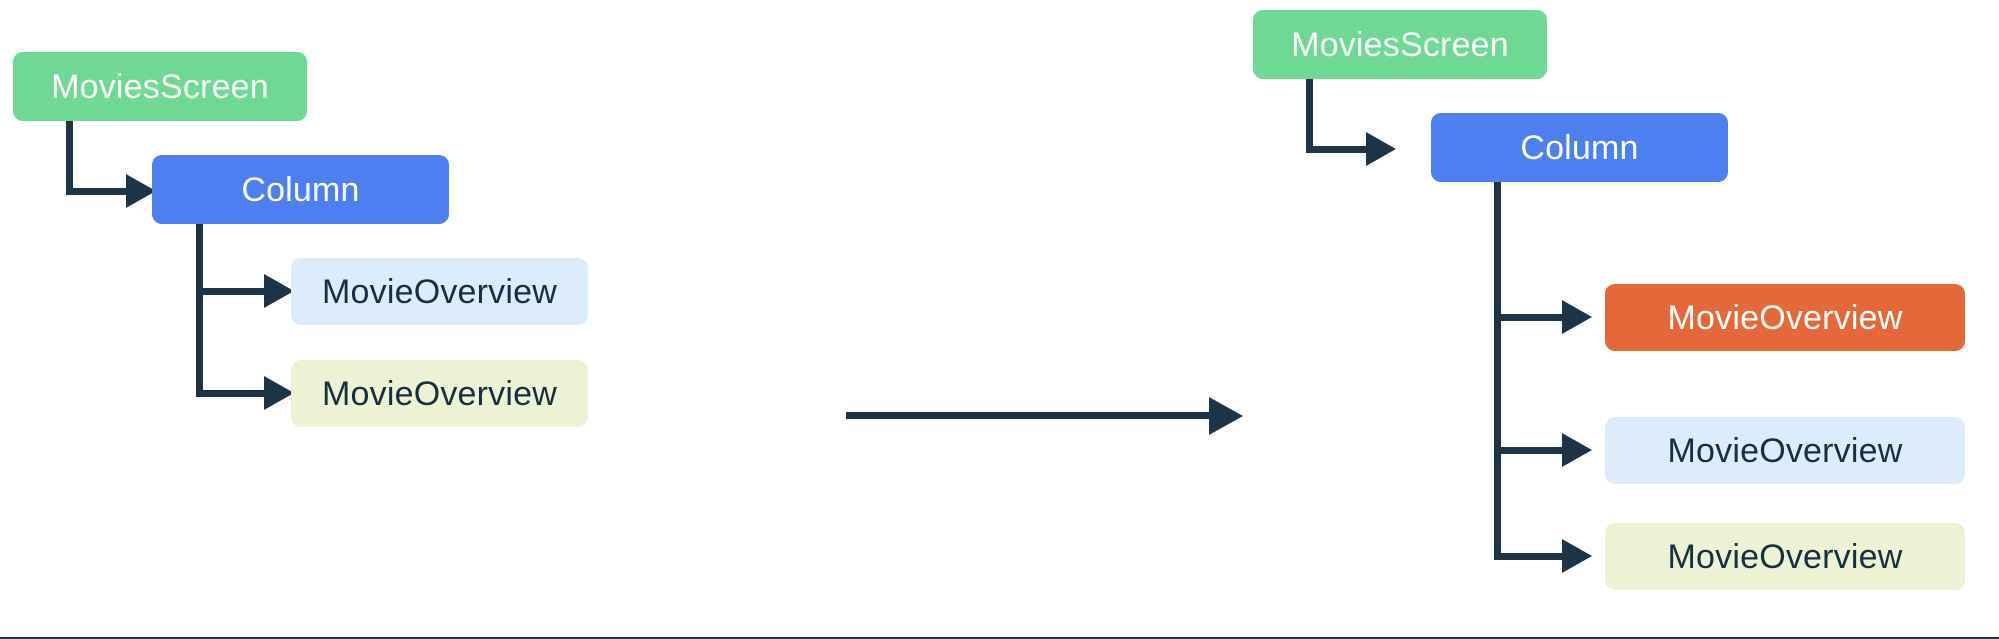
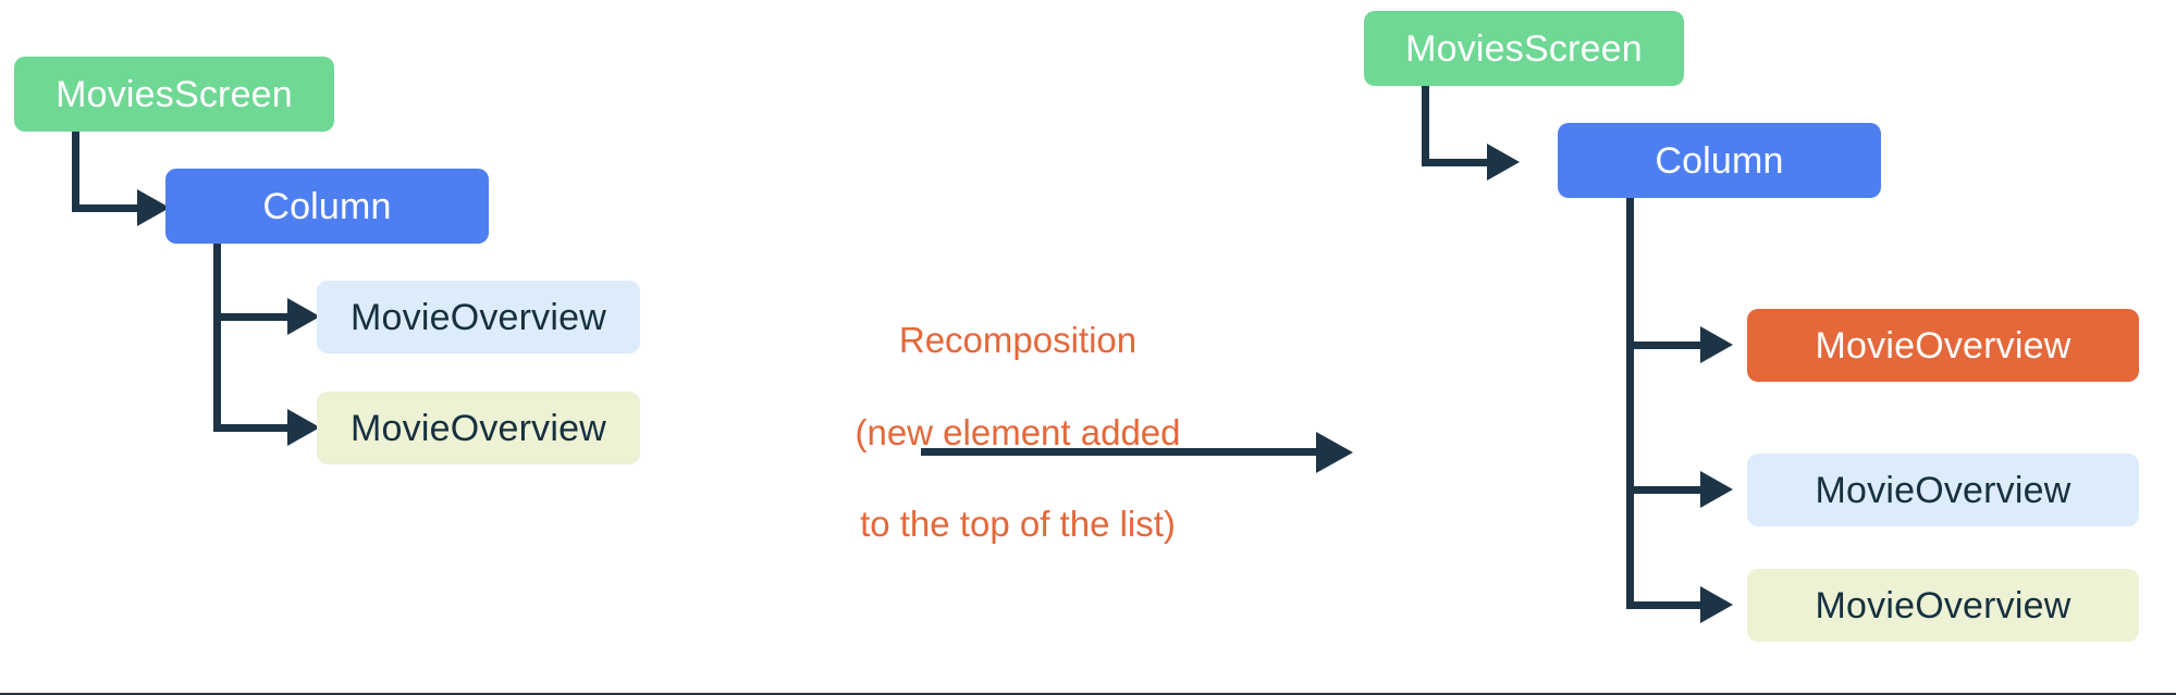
  MoviesScreen
  Column
  MovieOverview
  MovieOverview
+ Recomposition
+ (new element added
+ to the top of the list)
  MoviesScreen
  Column
  MovieOverview
  MovieOverview
  MovieOverview
